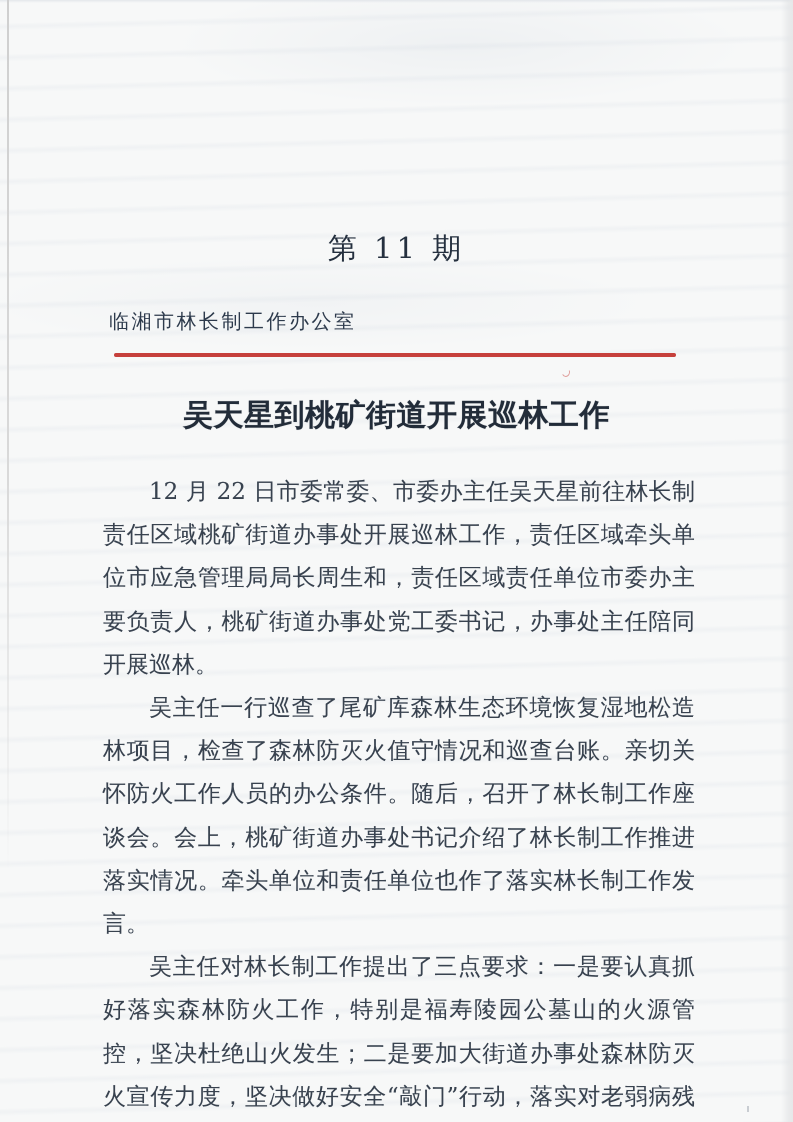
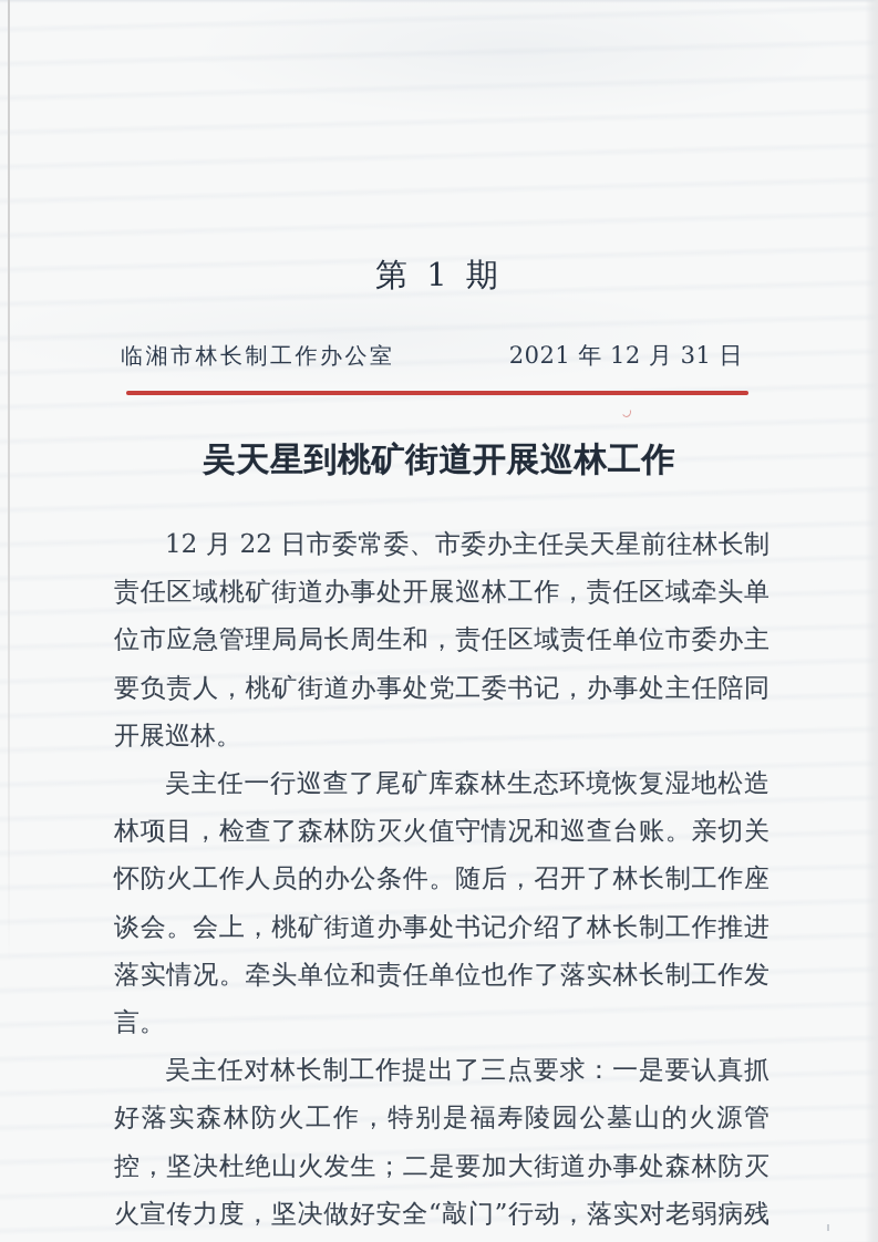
- 第 11 期
+ 第 1 期
  临湘市林长制工作办公室
+ 2021 年 12 月 31 日
  吴天星到桃矿街道开展巡林工作
  12 月 22 日市委常委、市委办主任吴天星前往林长制责任区域桃矿街道办事处开展巡林工作，责任区域牵头单位市应急管理局局长周生和，责任区域责任单位市委办主要负责人，桃矿街道办事处党工委书记，办事处主任陪同开展巡林。
  吴主任一行巡查了尾矿库森林生态环境恢复湿地松造林项目，检查了森林防灭火值守情况和巡查台账。亲切关怀防火工作人员的办公条件。随后，召开了林长制工作座谈会。会上，桃矿街道办事处书记介绍了林长制工作推进落实情况。牵头单位和责任单位也作了落实林长制工作发言。
  吴主任对林长制工作提出了三点要求：一是要认真抓好落实森林防火工作，特别是福寿陵园公墓山的火源管控，坚决杜绝山火发生；二是要加大街道办事处森林防灭火宣传力度，坚决做好安全“敲门”行动，落实对老弱病残
